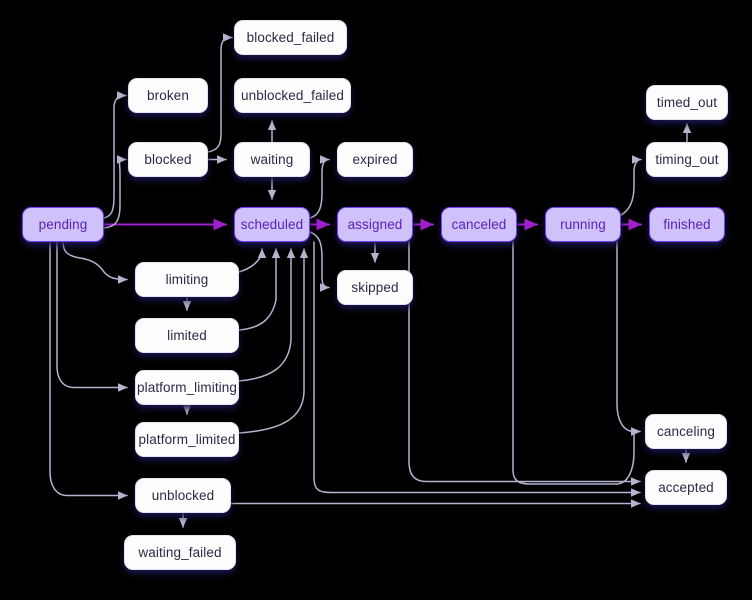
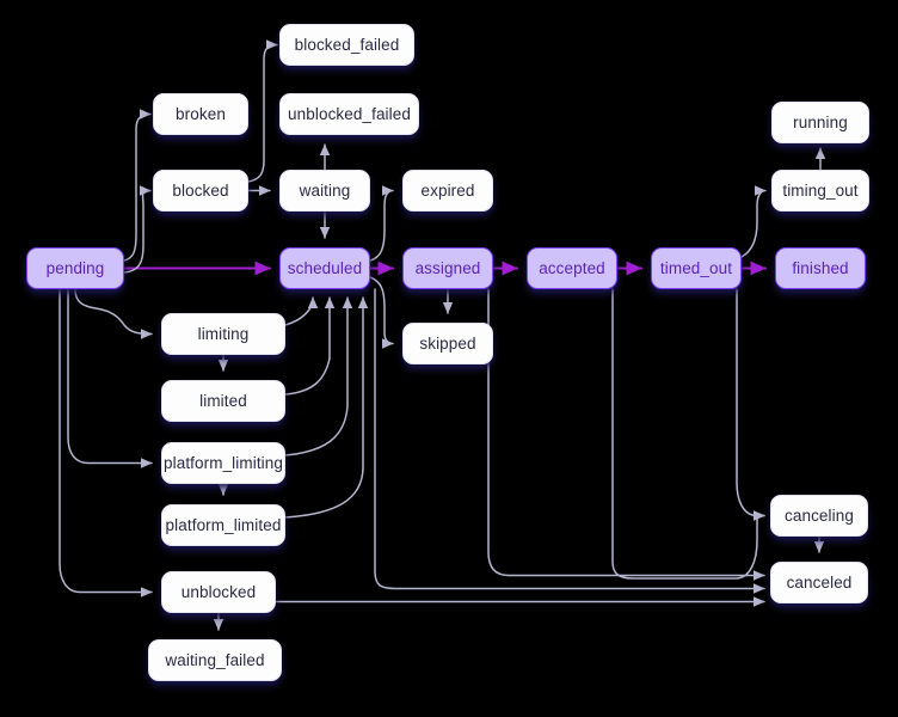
  pending
  broken
  blocked
  blocked_failed
  unblocked_failed
  waiting
  scheduled
  expired
  assigned
  skipped
- canceled
+ accepted
- running
+ timed_out
  finished
- timed_out
+ running
  timing_out
  limiting
  limited
  platform_limiting
  platform_limited
  unblocked
  waiting_failed
  canceling
- accepted
+ canceled
